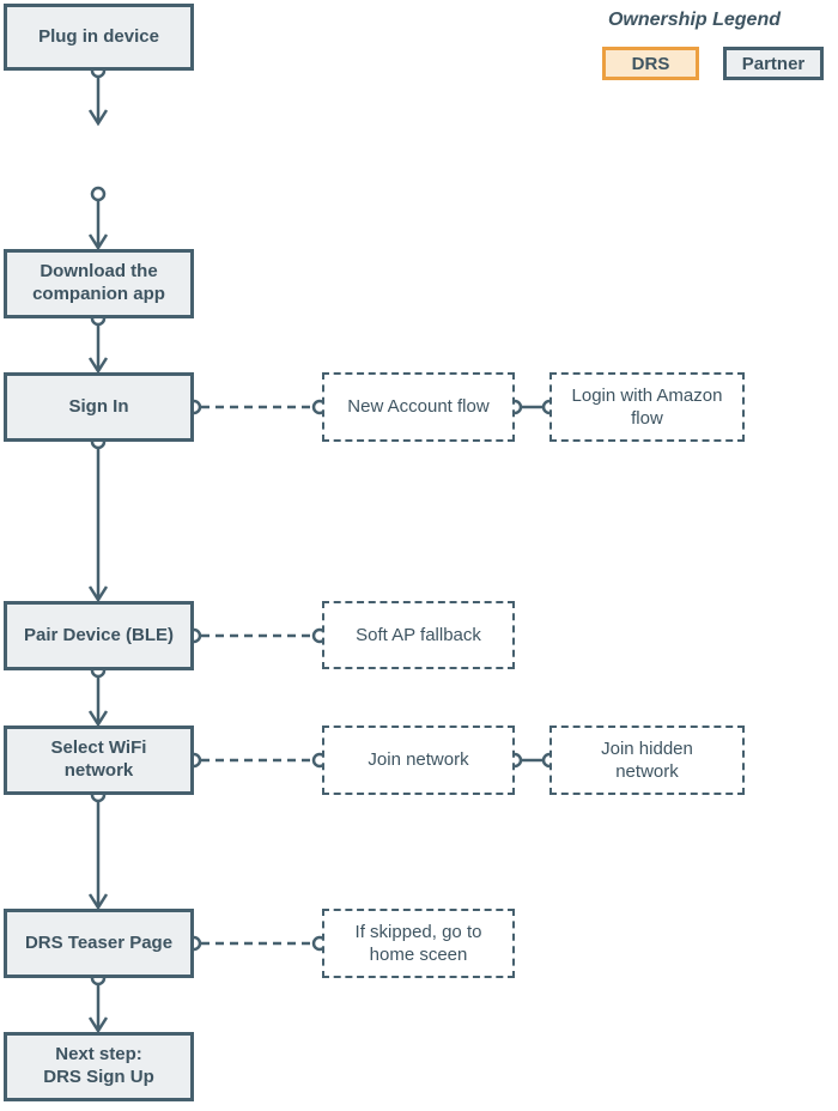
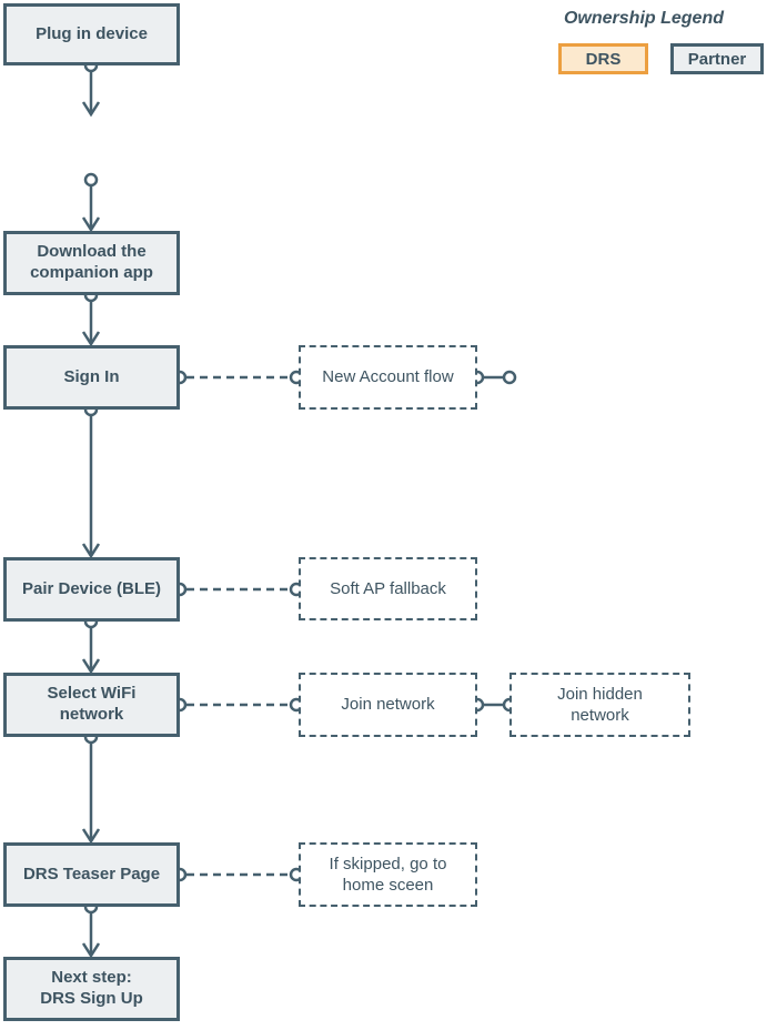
  Plug in device
  Download the
  companion app
  Sign In
  Pair Device (BLE)
  Select WiFi
  network
  DRS Teaser Page
  Next step:
  DRS Sign Up
  New Account flow
- Login with Amazon
- flow
  Soft AP fallback
  Join network
  Join hidden
  network
  If skipped, go to
  home sceen
  Ownership Legend
  DRS
  Partner
